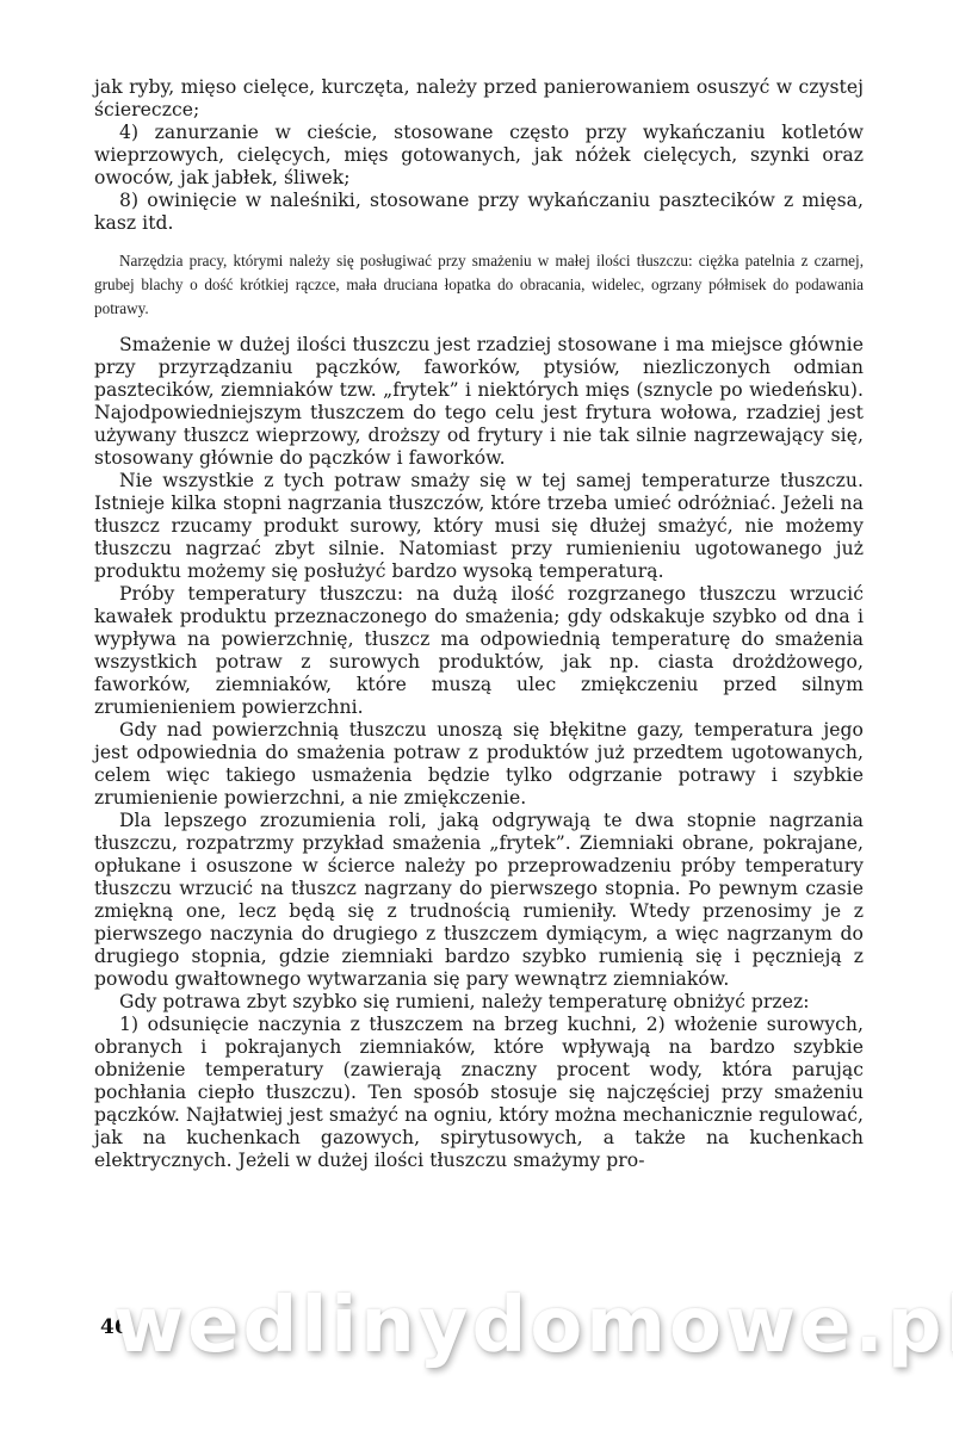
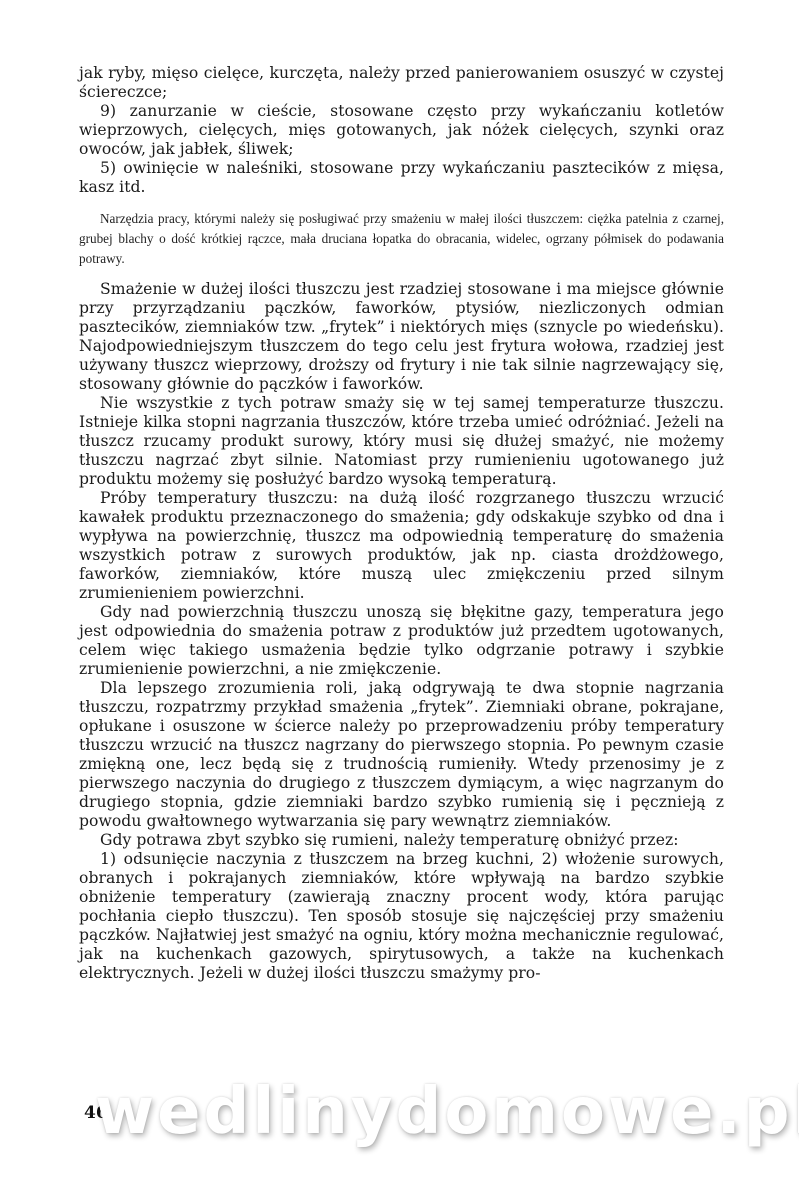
  jak ryby, mięso cielęce, kurczęta, należy przed panierowaniem osuszyć w czystej ściereczce;
- 4) zanurzanie w cieście, stosowane często przy wykańczaniu kotletów wieprzowych, cielęcych, mięs gotowanych, jak nóżek cielęcych, szynki oraz owoców, jak jabłek, śliwek;
+ 9) zanurzanie w cieście, stosowane często przy wykańczaniu kotletów wieprzowych, cielęcych, mięs gotowanych, jak nóżek cielęcych, szynki oraz owoców, jak jabłek, śliwek;
- 8) owinięcie w naleśniki, stosowane przy wykańczaniu pasztecików z mięsa, kasz itd.
+ 5) owinięcie w naleśniki, stosowane przy wykańczaniu pasztecików z mięsa, kasz itd.
- Narzędzia pracy, którymi należy się posługiwać przy smażeniu w małej ilości tłuszczu: ciężka patelnia z czarnej, grubej blachy o dość krótkiej rączce, mała druciana łopatka do obracania, widelec, ogrzany półmisek do podawania potrawy.
+ Narzędzia pracy, którymi należy się posługiwać przy smażeniu w małej ilości tłuszczem: ciężka patelnia z czarnej, grubej blachy o dość krótkiej rączce, mała druciana łopatka do obracania, widelec, ogrzany półmisek do podawania potrawy.
  Smażenie w dużej ilości tłuszczu jest rzadziej stosowane i ma miejsce głównie przy przyrządzaniu pączków, faworków, ptysiów, niezliczonych odmian pasztecików, ziemniaków tzw. „frytek” i niektórych mięs (sznycle po wiedeńsku). Najodpowiedniejszym tłuszczem do tego celu jest frytura wołowa, rzadziej jest używany tłuszcz wieprzowy, droższy od frytury i nie tak silnie nagrzewający się, stosowany głównie do pączków i faworków.
  Nie wszystkie z tych potraw smaży się w tej samej temperaturze tłuszczu. Istnieje kilka stopni nagrzania tłuszczów, które trzeba umieć odróżniać. Jeżeli na tłuszcz rzucamy produkt surowy, który musi się dłużej smażyć, nie możemy tłuszczu nagrzać zbyt silnie. Natomiast przy rumienieniu ugotowanego już produktu możemy się posłużyć bardzo wysoką temperaturą.
  Próby temperatury tłuszczu: na dużą ilość rozgrzanego tłuszczu wrzucić kawałek produktu przeznaczonego do smażenia; gdy odskakuje szybko od dna i wypływa na powierzchnię, tłuszcz ma odpowiednią temperaturę do smażenia wszystkich potraw z surowych produktów, jak np. ciasta drożdżowego, faworków, ziemniaków, które muszą ulec zmiękczeniu przed silnym zrumienieniem powierzchni.
  Gdy nad powierzchnią tłuszczu unoszą się błękitne gazy, temperatura jego jest odpowiednia do smażenia potraw z produktów już przedtem ugotowanych, celem więc takiego usmażenia będzie tylko odgrzanie potrawy i szybkie zrumienienie powierzchni, a nie zmiękczenie.
  Dla lepszego zrozumienia roli, jaką odgrywają te dwa stopnie nagrzania tłuszczu, rozpatrzmy przykład smażenia „frytek”. Ziemniaki obrane, pokrajane, opłukane i osuszone w ścierce należy po przeprowadzeniu próby temperatury tłuszczu wrzucić na tłuszcz nagrzany do pierwszego stopnia. Po pewnym czasie zmiękną one, lecz będą się z trudnością rumieniły. Wtedy przenosimy je z pierwszego naczynia do drugiego z tłuszczem dymiącym, a więc nagrzanym do drugiego stopnia, gdzie ziemniaki bardzo szybko rumienią się i pęcznieją z powodu gwałtownego wytwarzania się pary wewnątrz ziemniaków.
  Gdy potrawa zbyt szybko się rumieni, należy temperaturę obniżyć przez:
  1) odsunięcie naczynia z tłuszczem na brzeg kuchni, 2) włożenie surowych, obranych i pokrajanych ziemniaków, które wpływają na bardzo szybkie obniżenie temperatury (zawierają znaczny procent wody, która parując pochłania ciepło tłuszczu). Ten sposób stosuje się najczęściej przy smażeniu pączków. Najłatwiej jest smażyć na ogniu, który można mechanicznie regulować, jak na kuchenkach gazowych, spirytusowych, a także na kuchenkach elektrycznych. Jeżeli w dużej ilości tłuszczu smażymy pro-
  46
  wedlinydomowe.p
